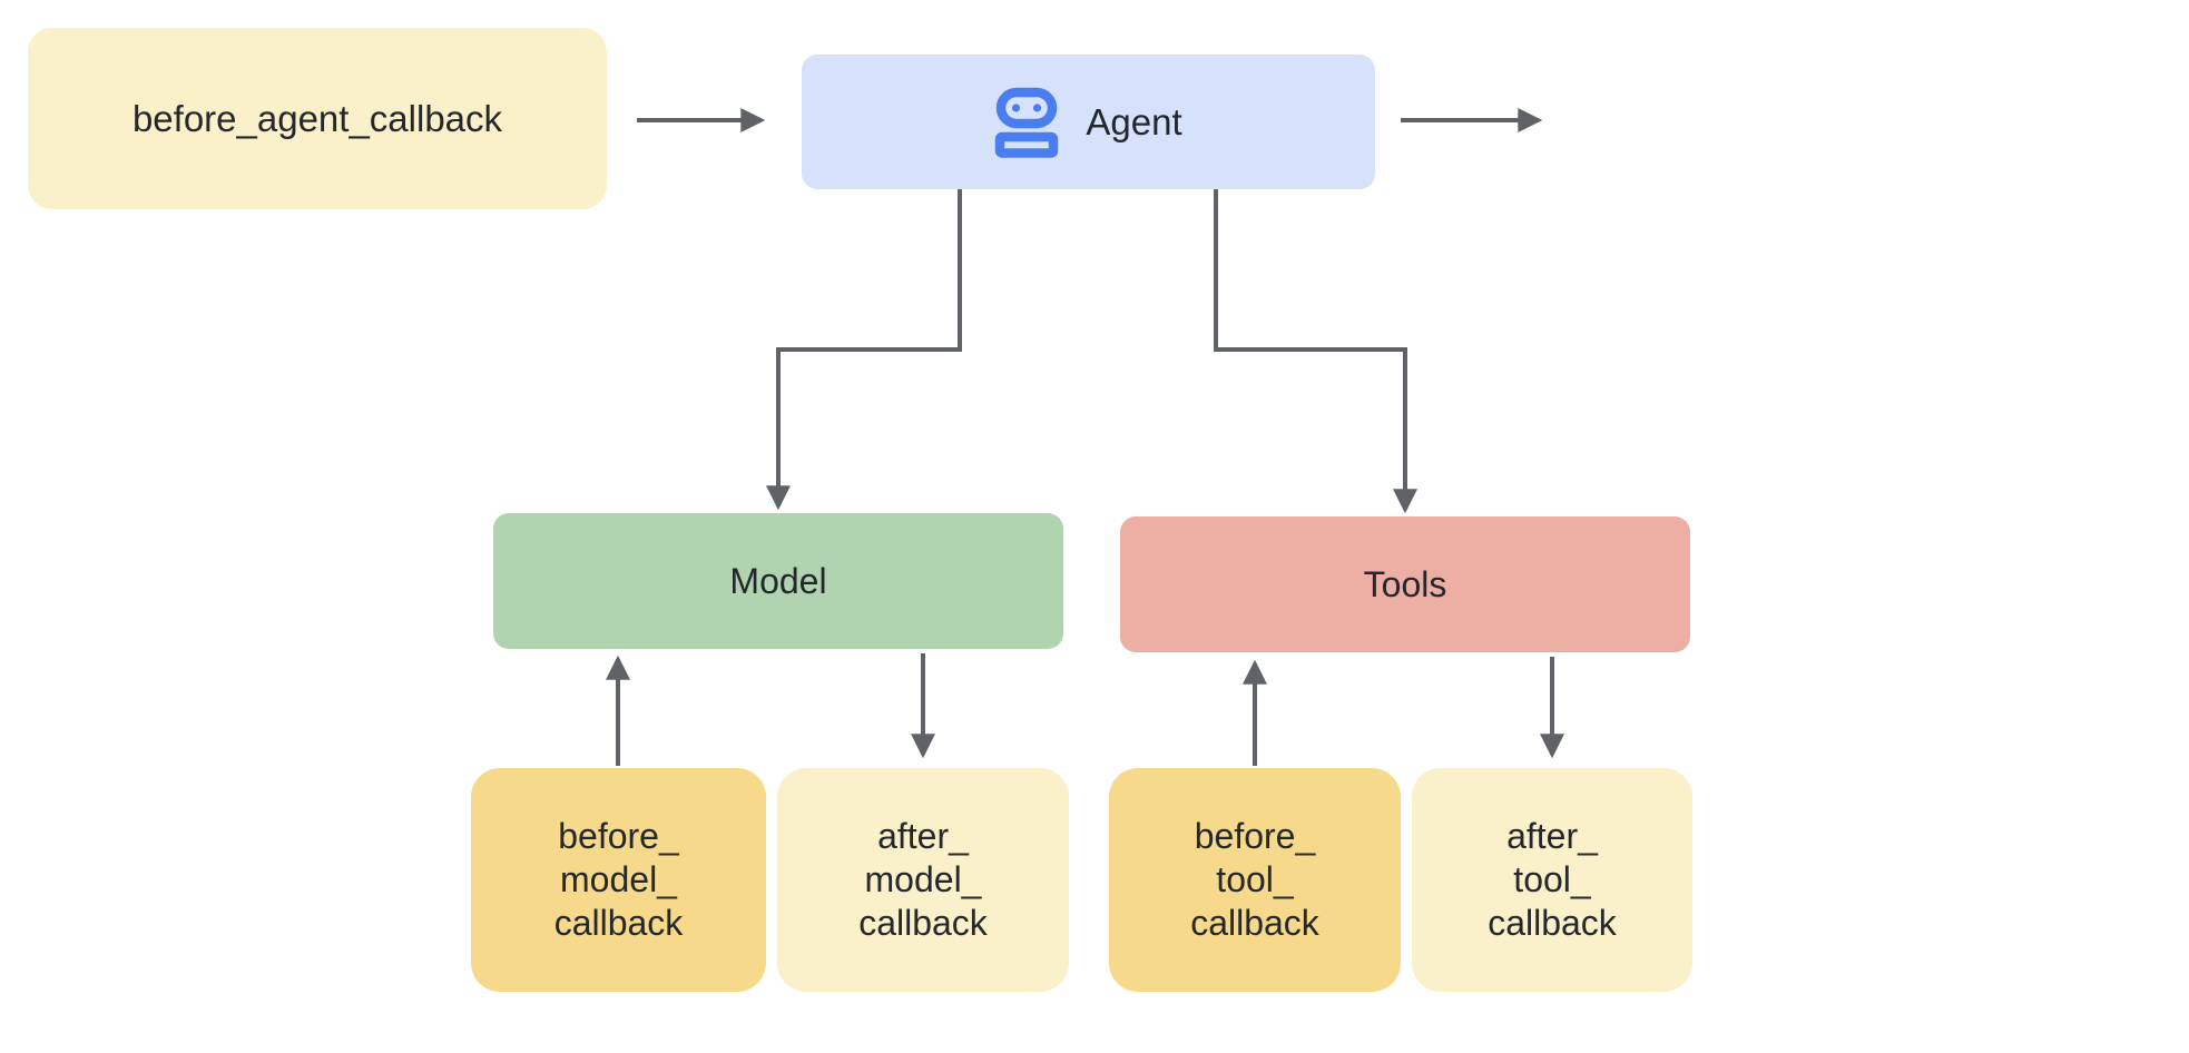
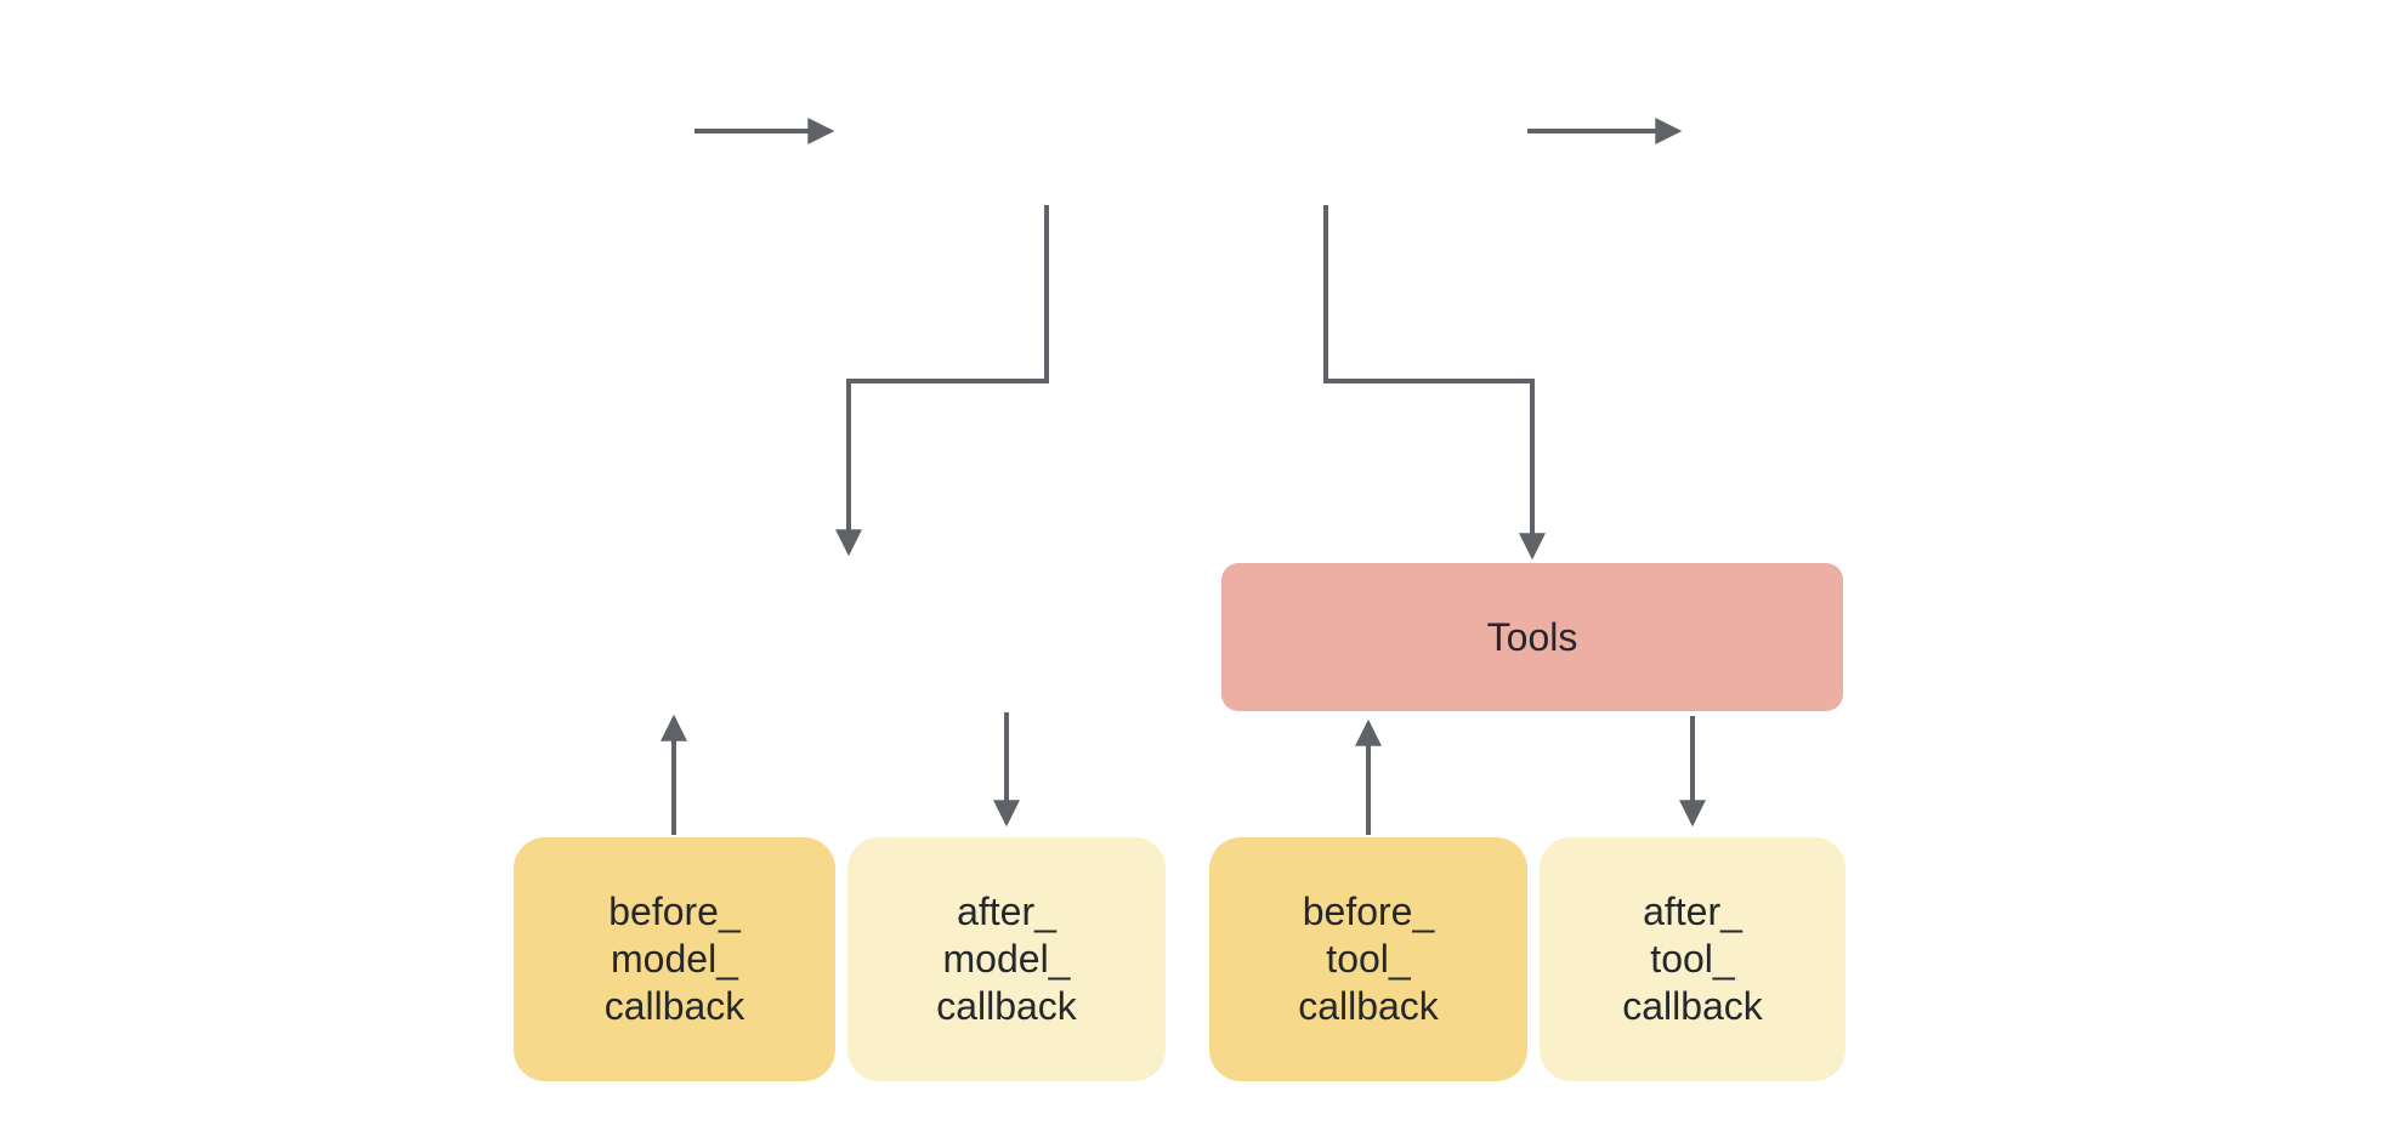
- before_agent_callback
- Agent
- Model
  Tools
  before_
  model_
  callback
  after_
  model_
  callback
  before_
  tool_
  callback
  after_
  tool_
  callback
